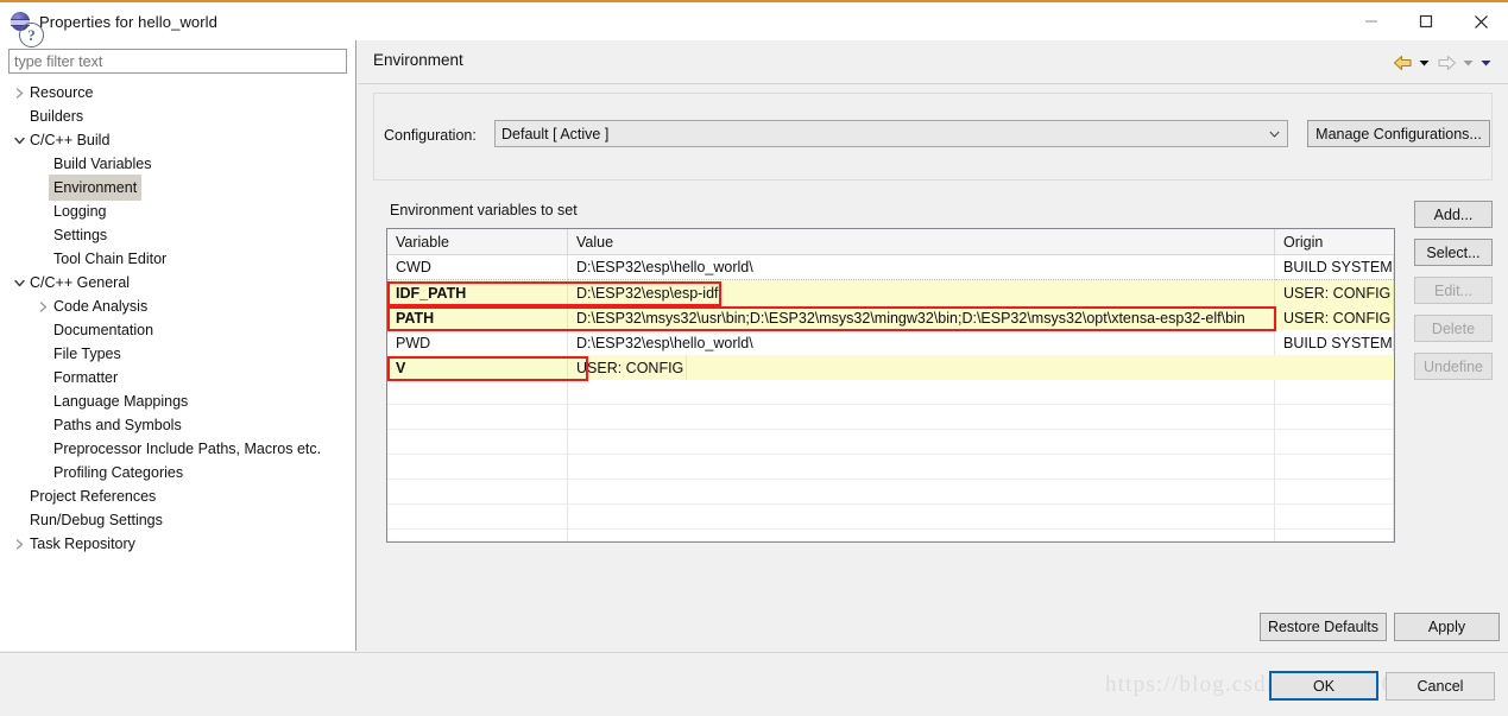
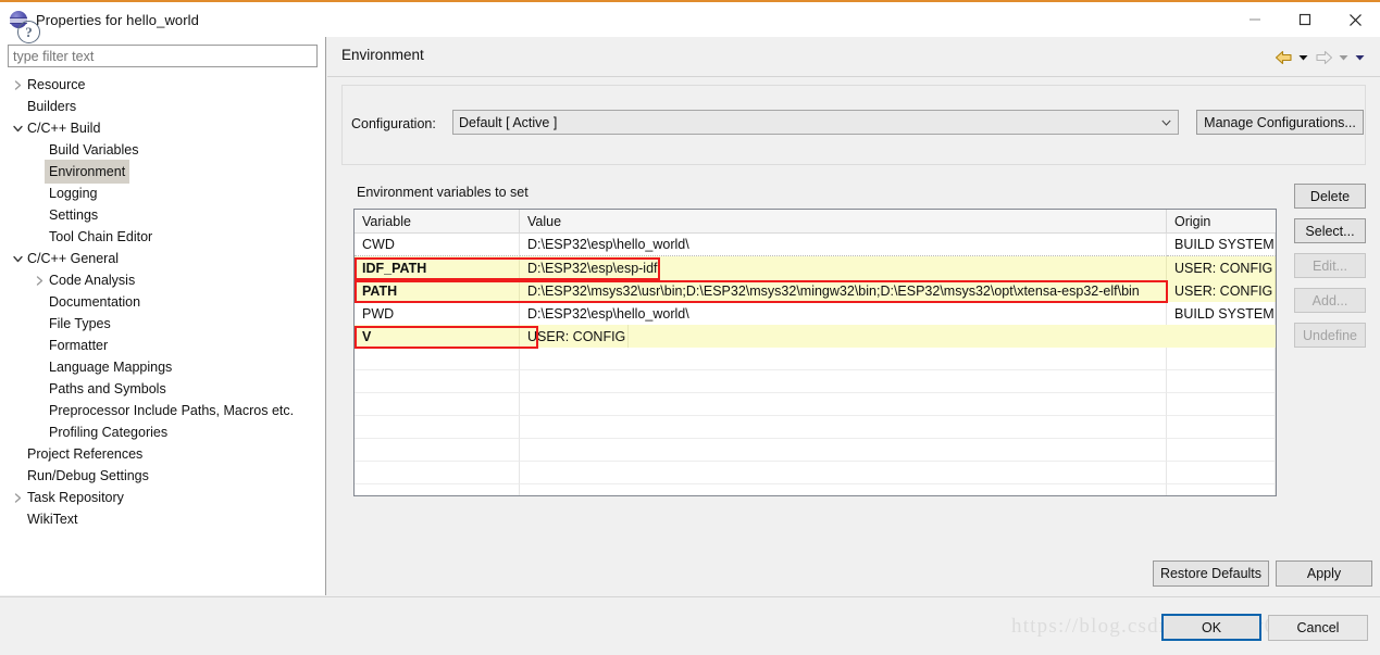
  Properties for hello_world
  type filter text
  Resource
  Builders
  C/C++ Build
  Build Variables
  Environment
  Logging
  Settings
  Tool Chain Editor
  C/C++ General
  Code Analysis
  Documentation
  File Types
  Formatter
  Language Mappings
  Paths and Symbols
  Preprocessor Include Paths, Macros etc.
  Profiling Categories
  Project References
  Run/Debug Settings
  Task Repository
+ WikiText
  Environment
  Configuration:
  Default [ Active ]
  Manage Configurations...
  Environment variables to set
  Variable
  Value
  Origin
  CWD
  D:\ESP32\esp\hello_world\
  BUILD SYSTEM
  IDF_PATH
  D:\ESP32\esp\esp-idf
  USER: CONFIG
  PATH
  D:\ESP32\msys32\usr\bin;D:\ESP32\msys32\mingw32\bin;D:\ESP32\msys32\opt\xtensa-esp32-elf\bin
  USER: CONFIG
  PWD
  D:\ESP32\esp\hello_world\
  BUILD SYSTEM
  V
  USER: CONFIG
- Add...
+ Delete
  Select...
  Edit...
- Delete
+ Add...
  Undefine
  Restore Defaults
  Apply
  ?
  OK
  Cancel
